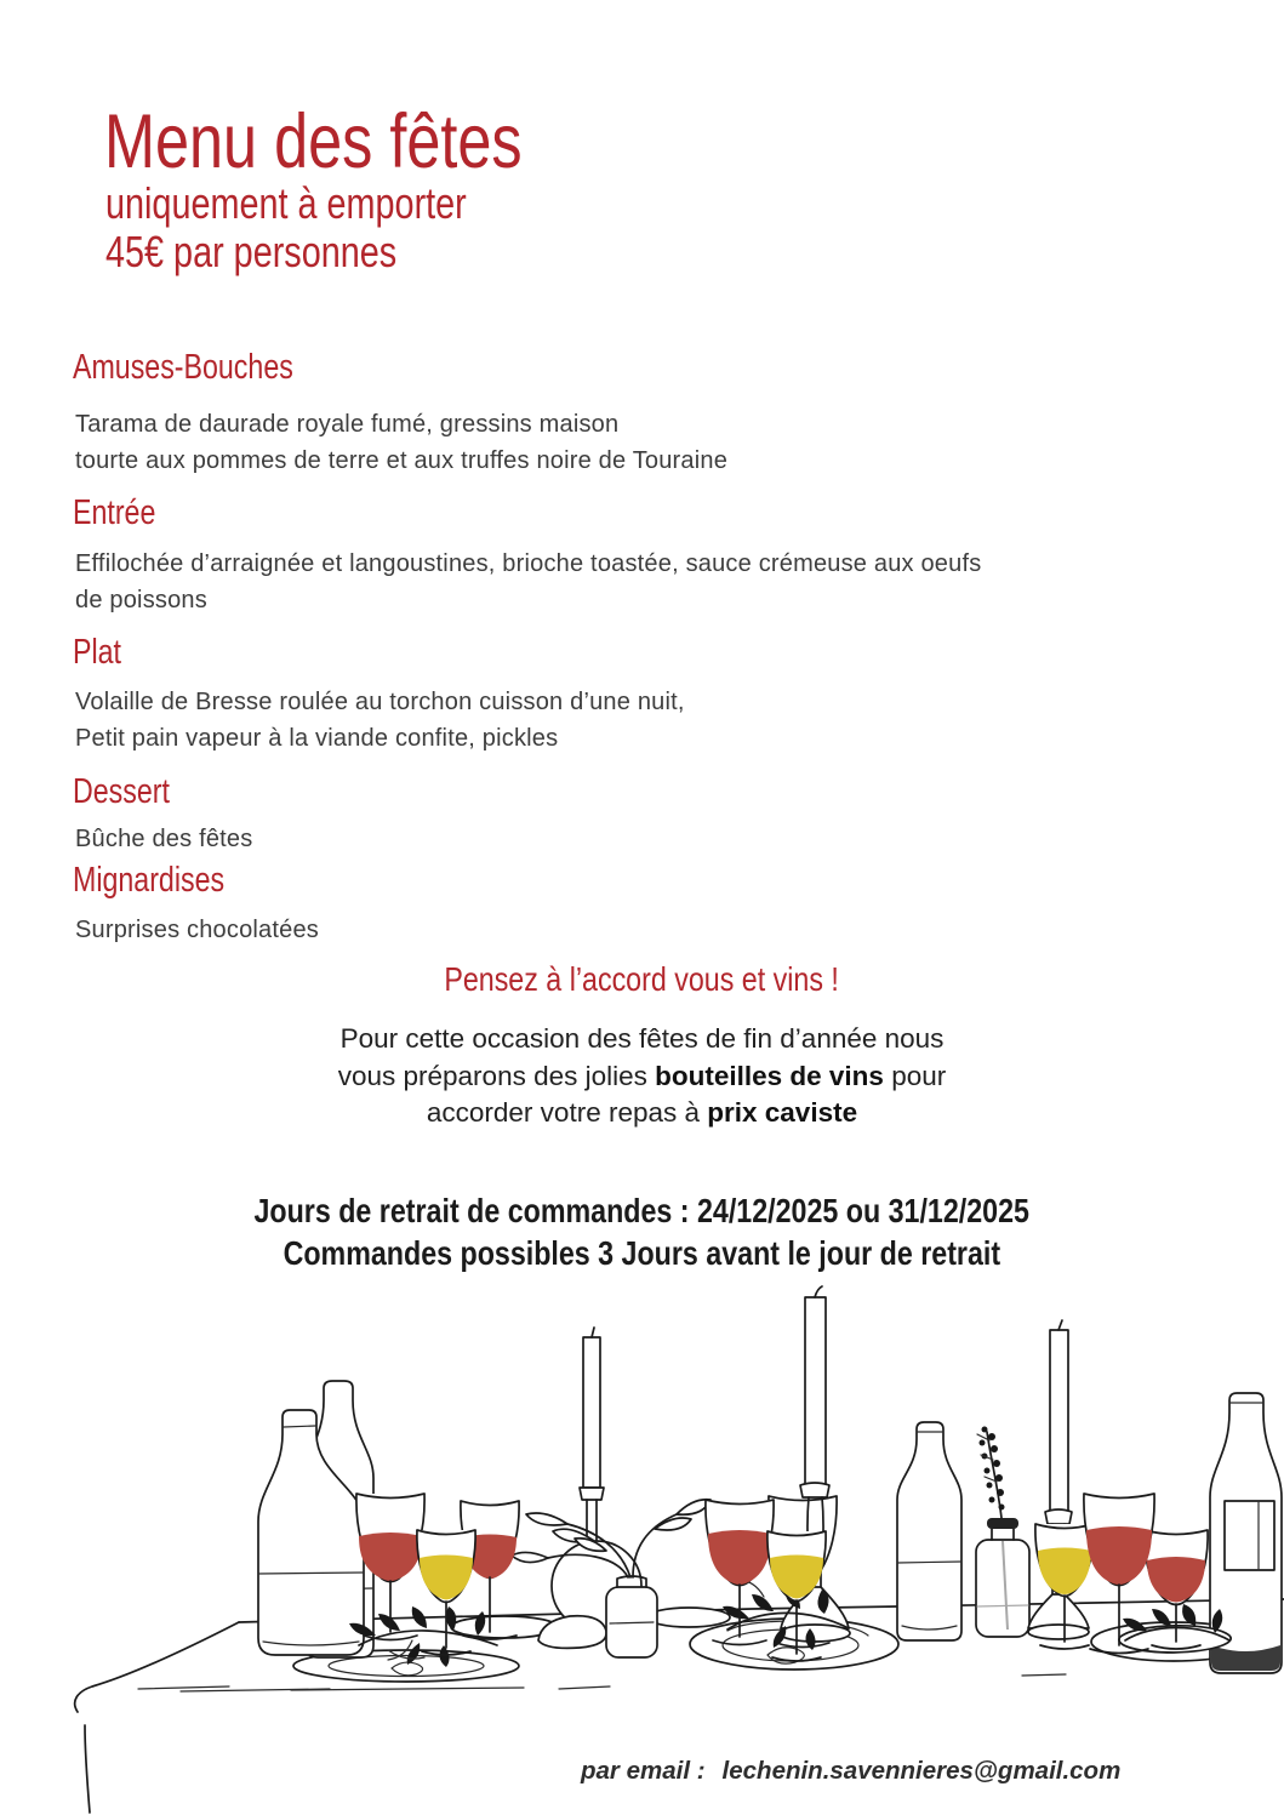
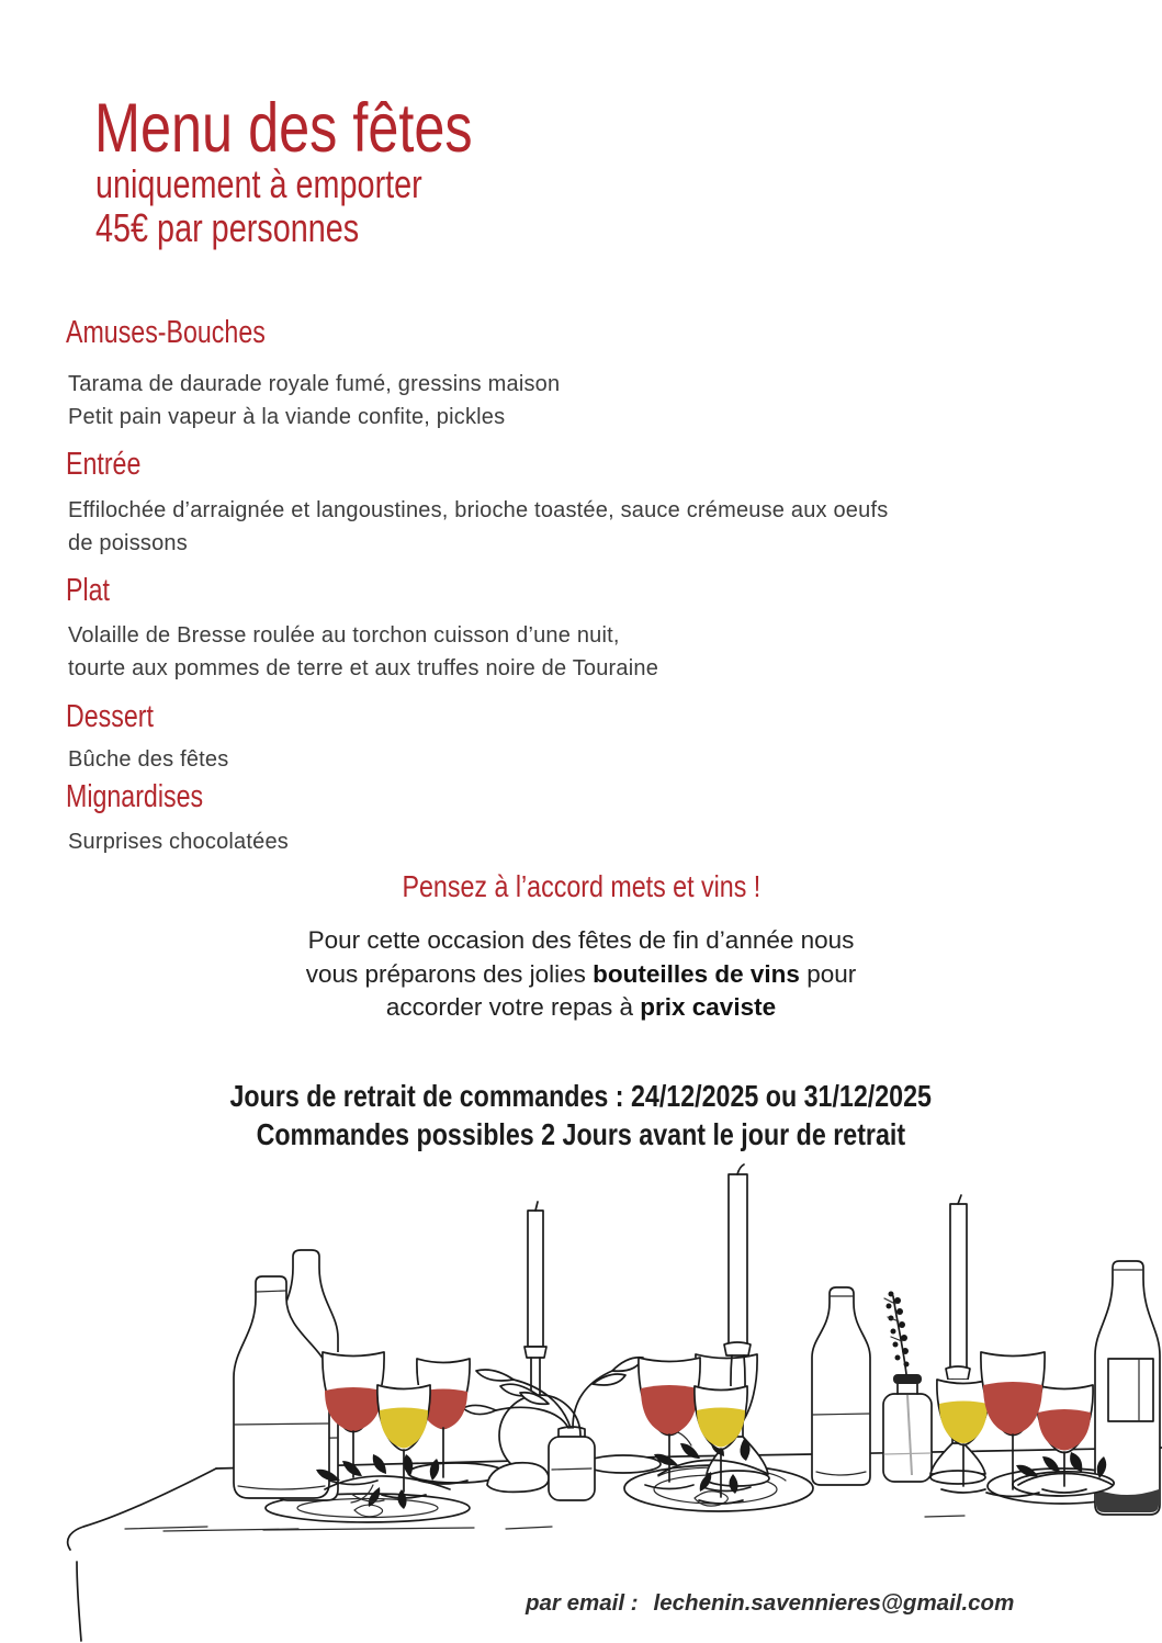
  Menu des fêtes
  uniquement à emporter
  45€ par personnes
  Amuses-Bouches
  Tarama de daurade royale fumé, gressins maison
- tourte aux pommes de terre et aux truffes noire de Touraine
+ Petit pain vapeur à la viande confite, pickles
  Entrée
  Effilochée d’arraignée et langoustines, brioche toastée, sauce crémeuse aux oeufs
  de poissons
  Plat
  Volaille de Bresse roulée au torchon cuisson d’une nuit,
- Petit pain vapeur à la viande confite, pickles
+ tourte aux pommes de terre et aux truffes noire de Touraine
  Dessert
  Bûche des fêtes
  Mignardises
  Surprises chocolatées
- Pensez à l’accord vous et vins !
+ Pensez à l’accord mets et vins !
  Pour cette occasion des fêtes de fin d’année nous
  vous préparons des jolies bouteilles de vins pour
  accorder votre repas à prix caviste
  Jours de retrait de commandes : 24/12/2025 ou 31/12/2025
- Commandes possibles 3 Jours avant le jour de retrait
+ Commandes possibles 2 Jours avant le jour de retrait
  par email : lechenin.savennieres@gmail.com
